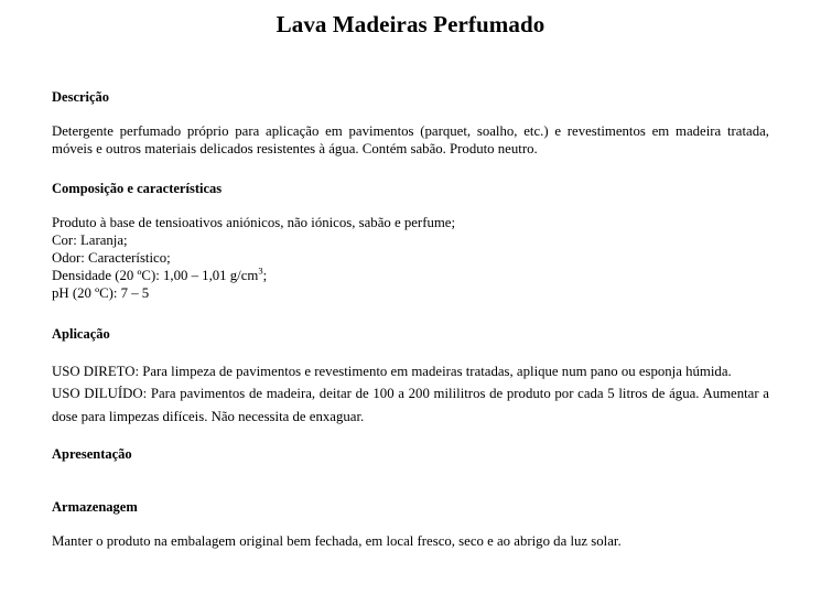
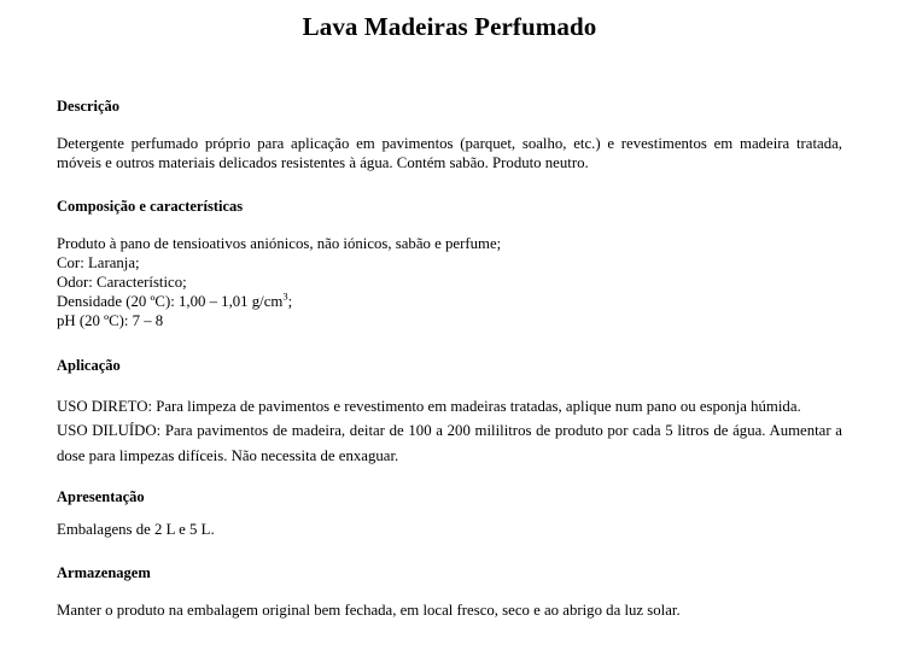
  Lava Madeiras Perfumado
  Descrição
  Detergente perfumado próprio para aplicação em pavimentos (parquet, soalho, etc.) e revestimentos em madeira tratada, móveis e outros materiais delicados resistentes à água. Contém sabão. Produto neutro.
  Composição e características
- Produto à base de tensioativos aniónicos, não iónicos, sabão e perfume;
+ Produto à pano de tensioativos aniónicos, não iónicos, sabão e perfume;
  Cor: Laranja;
  Odor: Característico;
  Densidade (20 ºC): 1,00 – 1,01 g/cm3;
- pH (20 ºC): 7 – 5
+ pH (20 ºC): 7 – 8
  Aplicação
  USO DIRETO: Para limpeza de pavimentos e revestimento em madeiras tratadas, aplique num pano ou esponja húmida.
  USO DILUÍDO: Para pavimentos de madeira, deitar de 100 a 200 mililitros de produto por cada 5 litros de água. Aumentar a dose para limpezas difíceis. Não necessita de enxaguar.
  Apresentação
+ Embalagens de 2 L e 5 L.
  Armazenagem
  Manter o produto na embalagem original bem fechada, em local fresco, seco e ao abrigo da luz solar.
